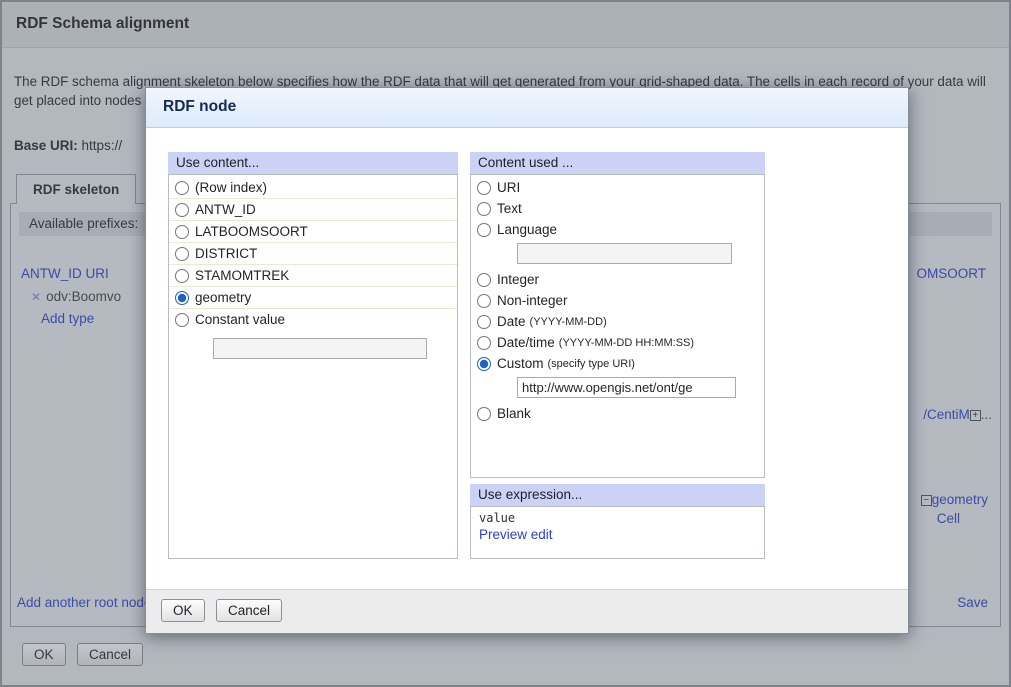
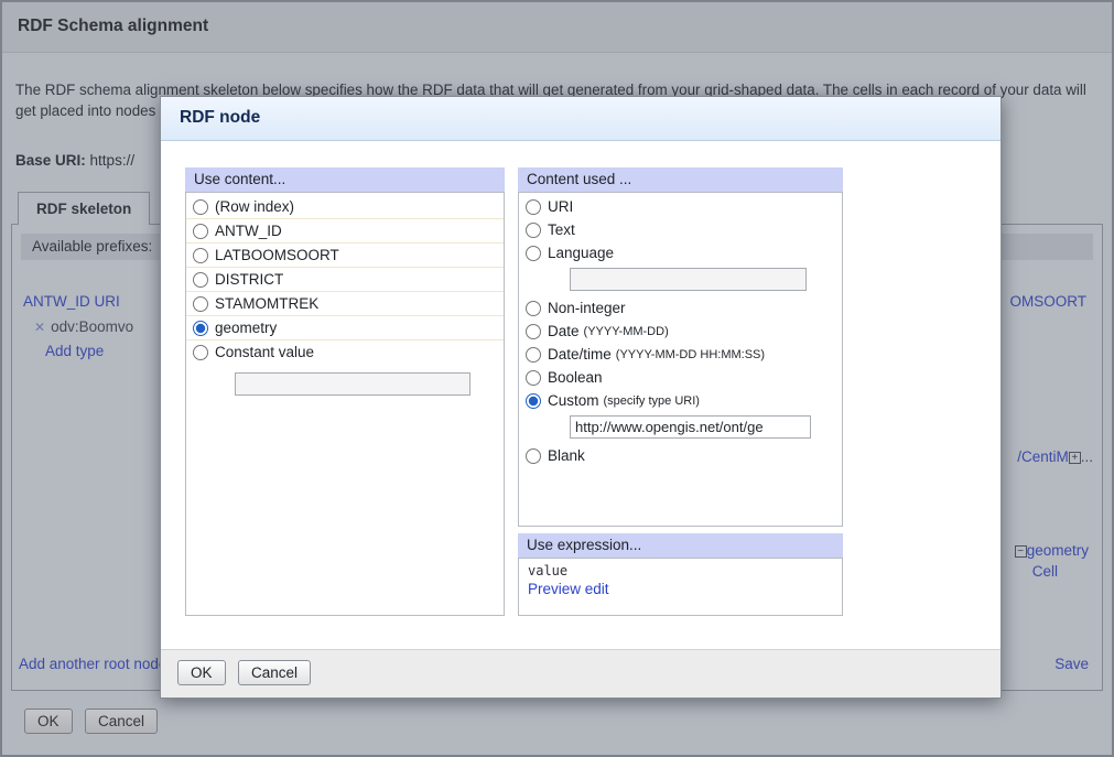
  RDF Schema alignment
  Base URI: https://
  RDF skeleton
  Available prefixes:
  ANTW_ID URI
  ✕ odv:Boomvo
  Add type
  OMSOORT
  /CentiM + ...
  − geometry
  Cell
  Add another root nod
  Save
  OK Cancel
  RDF node
  Use content...
  (Row index)
  ANTW_ID
  LATBOOMSOORT
  DISTRICT
  STAMOMTREK
  geometry
  Constant value
  Content used ...
  URI
  Text
  Language
- Integer
  Non-integer
  Date
  (YYYY-MM-DD)
  Date/time
  (YYYY-MM-DD HH:MM:SS)
+ Boolean
  Custom
  (specify type URI)
  http://www.opengis.net/ont/ge
  Blank
  Use expression...
  value
  Preview edit
  OK Cancel
